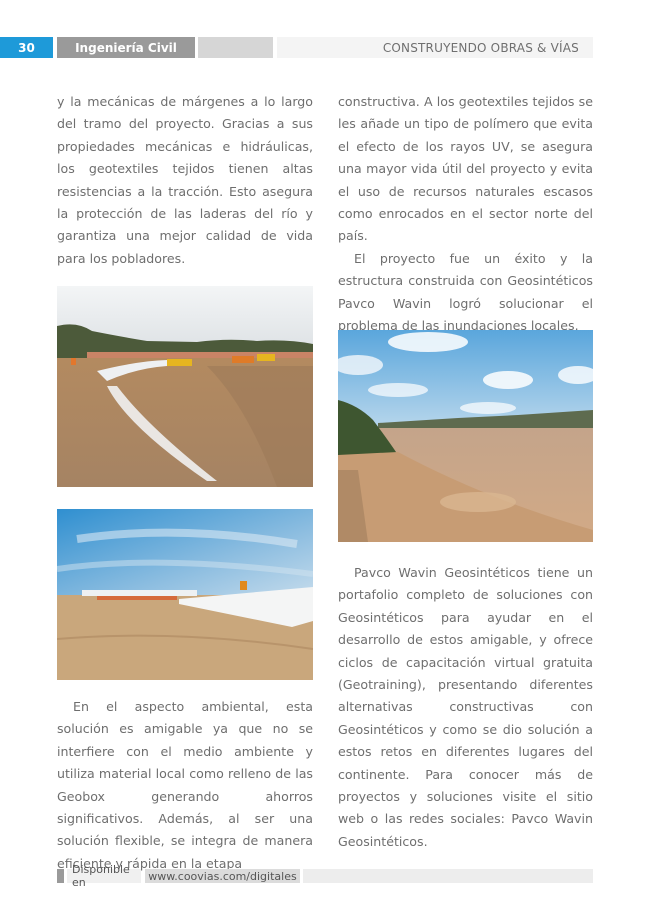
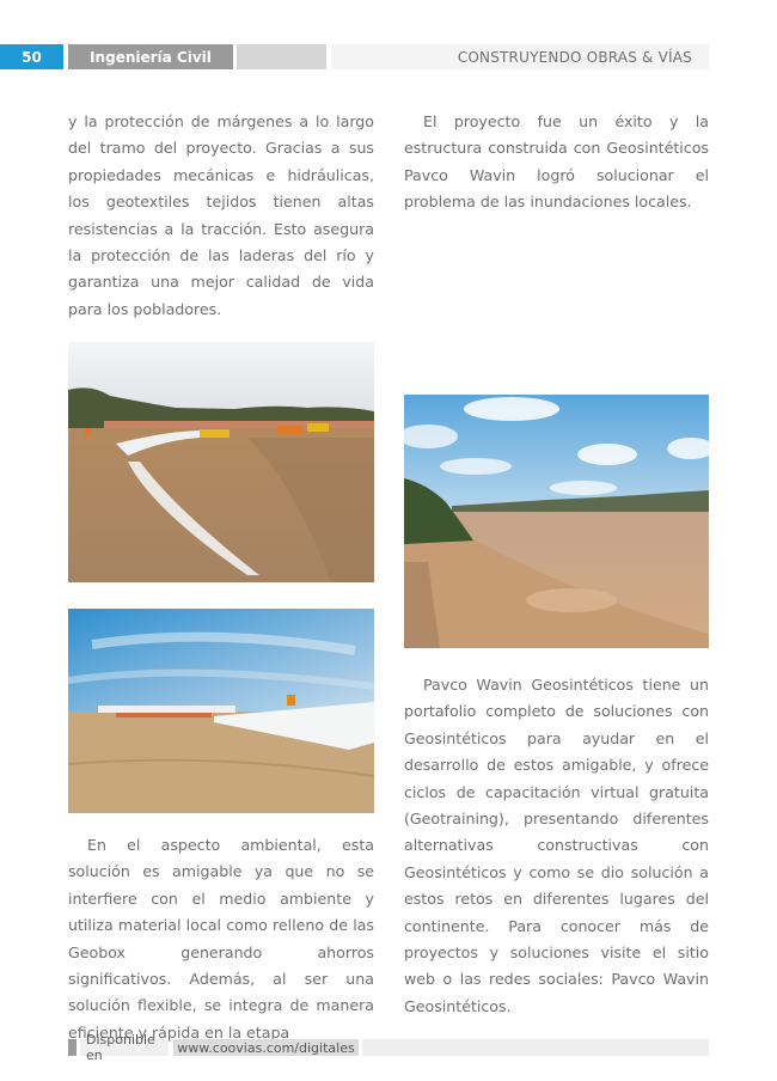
- 30
+ 50
  Ingeniería Civil
  CONSTRUYENDO OBRAS & VÍAS
- y la mecánicas de márgenes a lo largo del tramo del proyecto. Gracias a sus propiedades mecánicas e hidráulicas, los geotextiles tejidos tienen altas resistencias a la tracción. Esto asegura la protección de las laderas del río y garantiza una mejor calidad de vida para los pobladores.
+ y la protección de márgenes a lo largo del tramo del proyecto. Gracias a sus propiedades mecánicas e hidráulicas, los geotextiles tejidos tienen altas resistencias a la tracción. Esto asegura la protección de las laderas del río y garantiza una mejor calidad de vida para los pobladores.
  En el aspecto ambiental, esta solución es amigable ya que no se interfiere con el medio ambiente y utiliza material local como relleno de las Geobox generando ahorros significativos. Además, al ser una solución flexible, se integra de manera eficiente y rápida en la etapa
- constructiva. A los geotextiles tejidos se les añade un tipo de polímero que evita el efecto de los rayos UV, se asegura una mayor vida útil del proyecto y evita el uso de recursos naturales escasos como enrocados en el sector norte del país.
  El proyecto fue un éxito y la estructura construida con Geosintéticos Pavco Wavin logró solucionar el problema de las inundaciones locales.
  Pavco Wavin Geosintéticos tiene un portafolio completo de soluciones con Geosintéticos para ayudar en el desarrollo de estos amigable, y ofrece ciclos de capacitación virtual gratuita (Geotraining), presentando diferentes alternativas constructivas con Geosintéticos y como se dio solución a estos retos en diferentes lugares del continente. Para conocer más de proyectos y soluciones visite el sitio web o las redes sociales: Pavco Wavin Geosintéticos.
  Disponible en
  www.coovias.com/digitales
